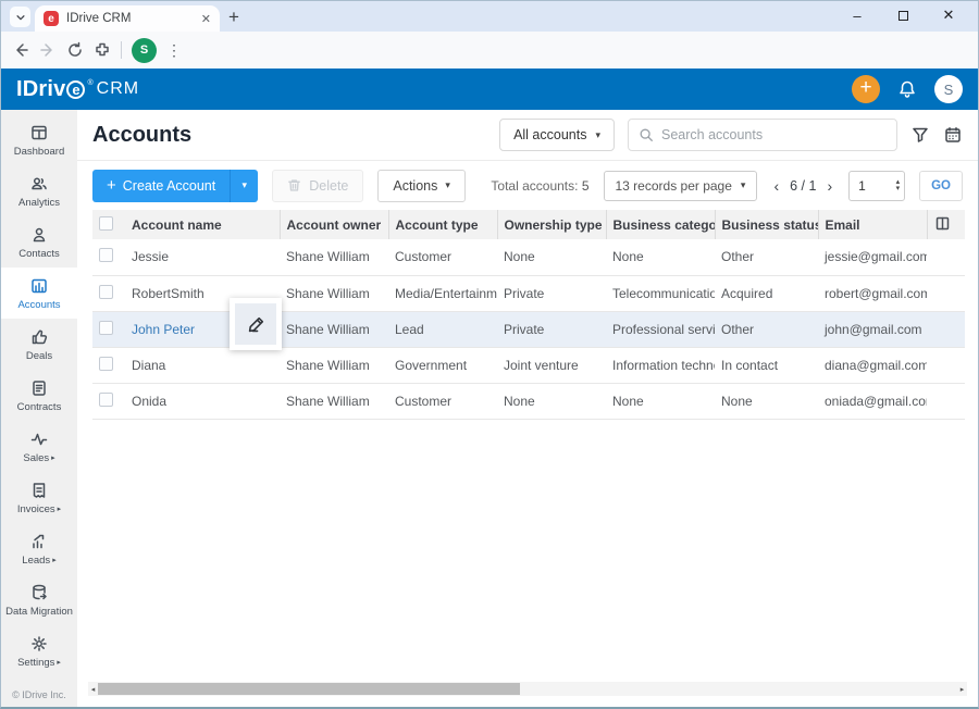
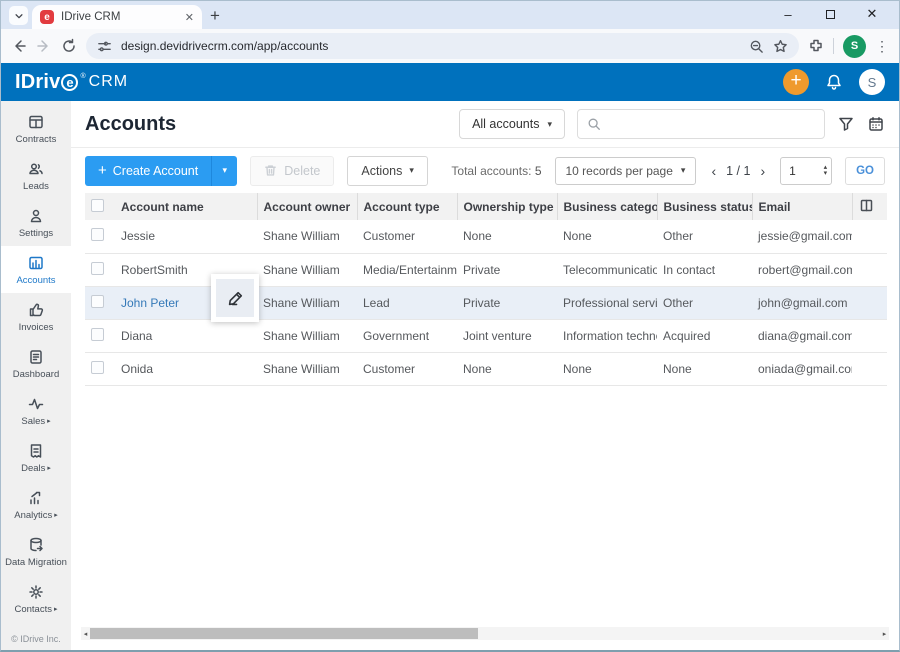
  e
  IDrive CRM
  ✕
  +
  –
  ✕
+ design.devidrivecrm.com/app/accounts
  S
  ⋮
  IDriv
  e
  CRM
  +
  S
- Dashboard
+ Contracts
- Analytics
+ Leads
- Contacts
+ Settings
  Accounts
- Deals
+ Invoices
- Contracts
+ Dashboard
  Sales
- Invoices
+ Deals
- Leads
+ Analytics
  Data Migration
- Settings
+ Contacts
  © IDrive Inc.
  Accounts
  All accounts
  ▾
- Search accounts
  +
  Create Account
  ▾
  Delete
  Actions
  ▾
  Total accounts: 5
- 13 records per page
+ 10 records per page
  ▾
  ‹
- 6 / 1
+ 1 / 1
  ›
  1
  GO
  	Account name	Account owner	Account type	Ownership type	Business catego	Business statu	Email
  	Jessie	Shane William	Customer	None	None	Other	jessie@gmail.com
- 	RobertSmith	Shane William	Media/Entertainm	Private	Telecommunicatio	Acquired	robert@gmail.com
+ 	RobertSmith	Shane William	Media/Entertainm	Private	Telecommunicatio	In contact	robert@gmail.com
  	John Peter	Shane William	Lead	Private	Professional servi	Other	john@gmail.com
- 	Diana	Shane William	Government	Joint venture	Information techn	In contact	diana@gmail.com
+ 	Diana	Shane William	Government	Joint venture	Information techn	Acquired	diana@gmail.com
  	Onida	Shane William	Customer	None	None	None	oniada@gmail.co
